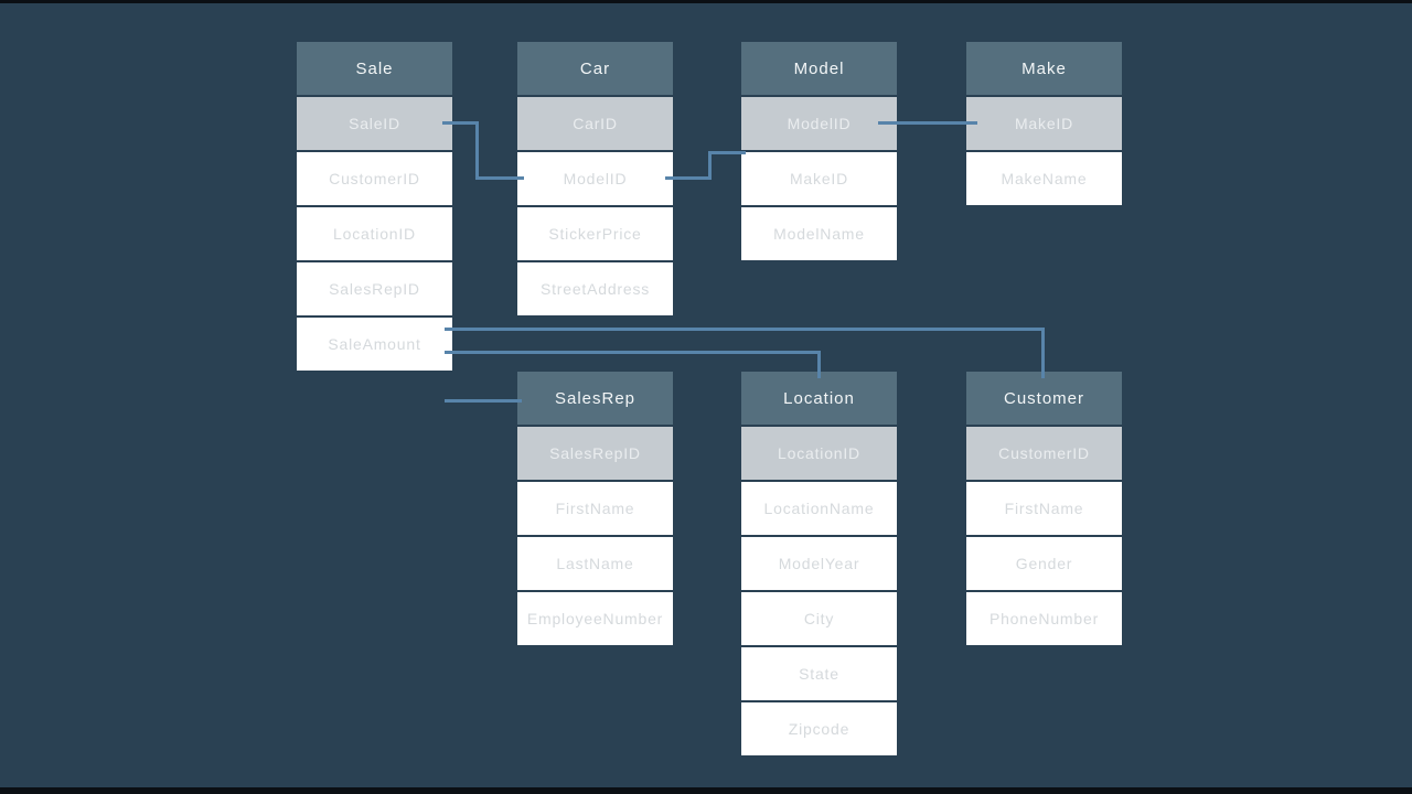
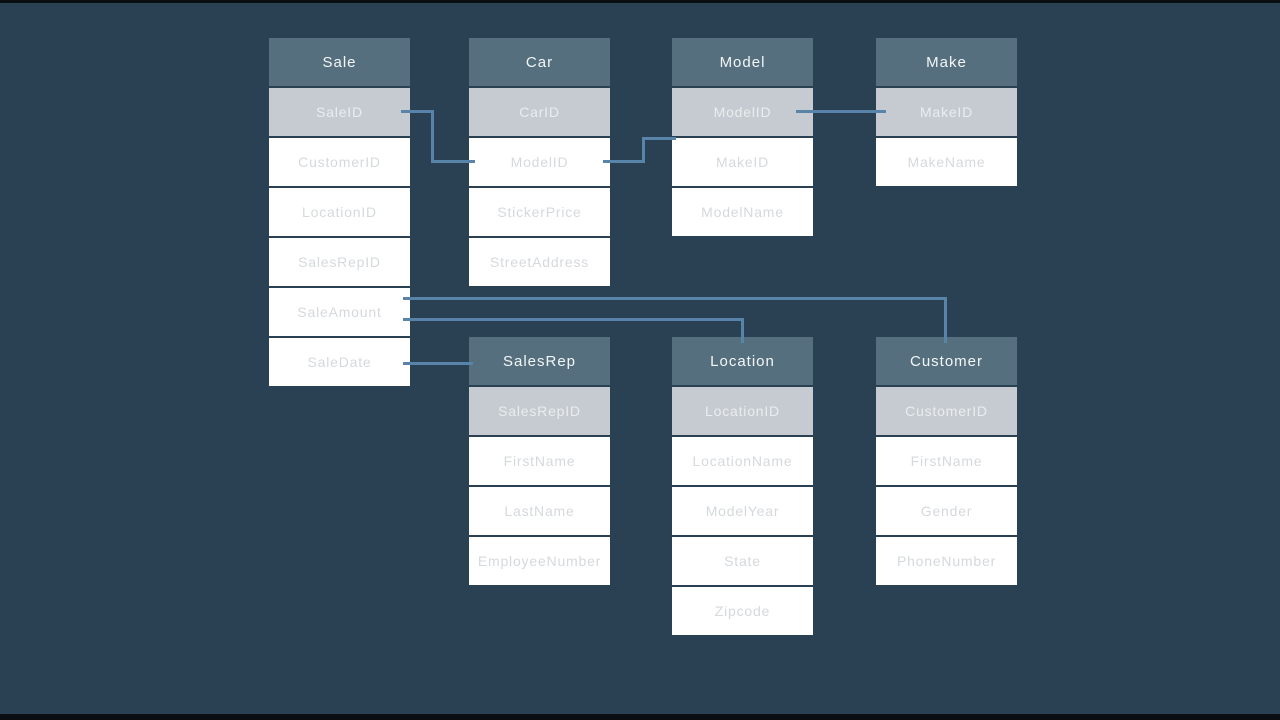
  Sale
  SaleID
  CustomerID
  LocationID
  SalesRepID
  SaleAmount
+ SaleDate
  Car
  CarID
  ModelID
  StickerPrice
  StreetAddress
  Model
  ModelID
  MakeID
  ModelName
  Make
  MakeID
  MakeName
  SalesRep
  SalesRepID
  FirstName
  LastName
  EmployeeNumber
  Location
  LocationID
  LocationName
  ModelYear
- City
  State
  Zipcode
  Customer
  CustomerID
  FirstName
  Gender
  PhoneNumber
